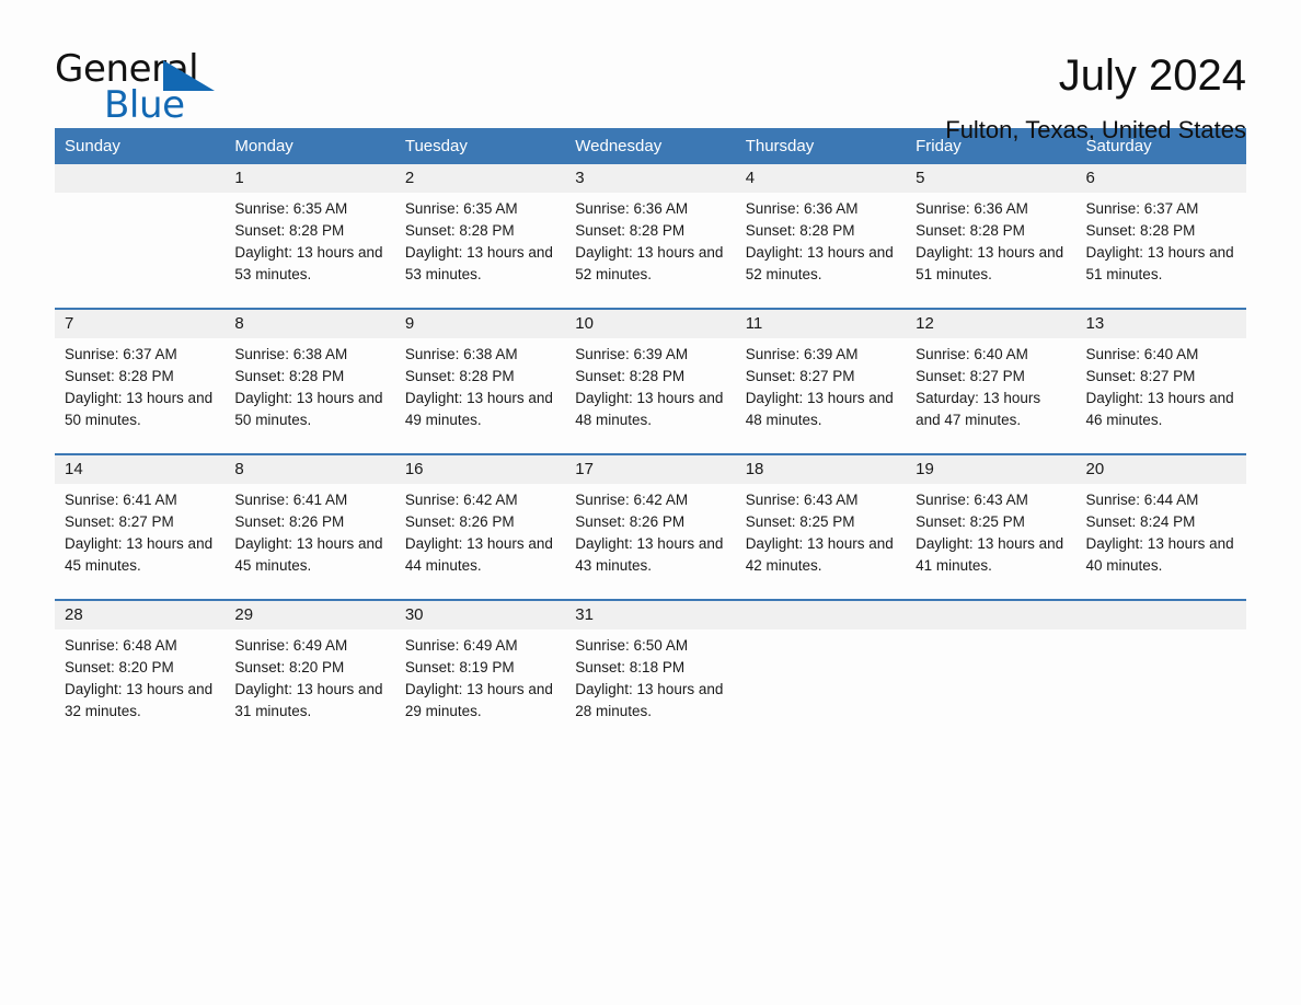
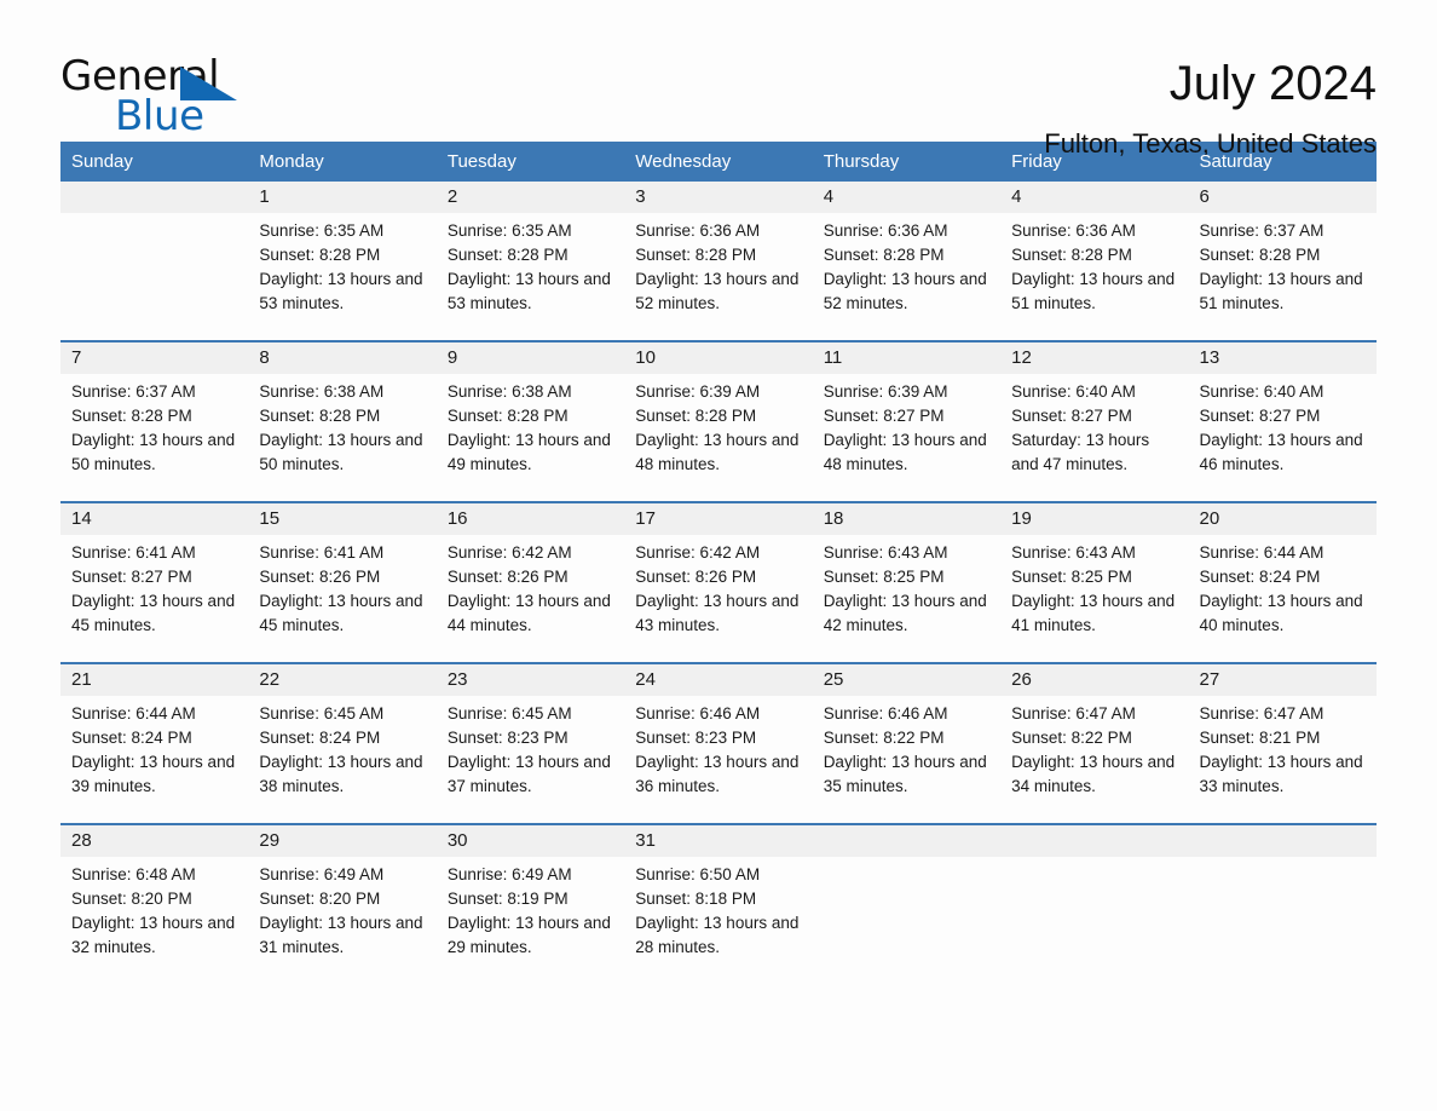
  General
  Blue
  July 2024
  Fulton, Texas, United States
  Sunday	Monday	Tuesday	Wednesday	Thursday	Friday	Saturday
- 	1Sunrise: 6:35 AMSunset: 8:28 PMDaylight: 13 hours and 53 minutes.	2Sunrise: 6:35 AMSunset: 8:28 PMDaylight: 13 hours and 53 minutes.	3Sunrise: 6:36 AMSunset: 8:28 PMDaylight: 13 hours and 52 minutes.	4Sunrise: 6:36 AMSunset: 8:28 PMDaylight: 13 hours and 52 minutes.	5Sunrise: 6:36 AMSunset: 8:28 PMDaylight: 13 hours and 51 minutes.	6Sunrise: 6:37 AMSunset: 8:28 PMDaylight: 13 hours and 51 minutes.
+ 	1Sunrise: 6:35 AMSunset: 8:28 PMDaylight: 13 hours and 53 minutes.	2Sunrise: 6:35 AMSunset: 8:28 PMDaylight: 13 hours and 53 minutes.	3Sunrise: 6:36 AMSunset: 8:28 PMDaylight: 13 hours and 52 minutes.	4Sunrise: 6:36 AMSunset: 8:28 PMDaylight: 13 hours and 52 minutes.	4Sunrise: 6:36 AMSunset: 8:28 PMDaylight: 13 hours and 51 minutes.	6Sunrise: 6:37 AMSunset: 8:28 PMDaylight: 13 hours and 51 minutes.
  7Sunrise: 6:37 AMSunset: 8:28 PMDaylight: 13 hours and 50 minutes.	8Sunrise: 6:38 AMSunset: 8:28 PMDaylight: 13 hours and 50 minutes.	9Sunrise: 6:38 AMSunset: 8:28 PMDaylight: 13 hours and 49 minutes.	10Sunrise: 6:39 AMSunset: 8:28 PMDaylight: 13 hours and 48 minutes.	11Sunrise: 6:39 AMSunset: 8:27 PMDaylight: 13 hours and 48 minutes.	12Sunrise: 6:40 AMSunset: 8:27 PMSaturday: 13 hours and 47 minutes.	13Sunrise: 6:40 AMSunset: 8:27 PMDaylight: 13 hours and 46 minutes.
- 14Sunrise: 6:41 AMSunset: 8:27 PMDaylight: 13 hours and 45 minutes.	8Sunrise: 6:41 AMSunset: 8:26 PMDaylight: 13 hours and 45 minutes.	16Sunrise: 6:42 AMSunset: 8:26 PMDaylight: 13 hours and 44 minutes.	17Sunrise: 6:42 AMSunset: 8:26 PMDaylight: 13 hours and 43 minutes.	18Sunrise: 6:43 AMSunset: 8:25 PMDaylight: 13 hours and 42 minutes.	19Sunrise: 6:43 AMSunset: 8:25 PMDaylight: 13 hours and 41 minutes.	20Sunrise: 6:44 AMSunset: 8:24 PMDaylight: 13 hours and 40 minutes.
+ 14Sunrise: 6:41 AMSunset: 8:27 PMDaylight: 13 hours and 45 minutes.	15Sunrise: 6:41 AMSunset: 8:26 PMDaylight: 13 hours and 45 minutes.	16Sunrise: 6:42 AMSunset: 8:26 PMDaylight: 13 hours and 44 minutes.	17Sunrise: 6:42 AMSunset: 8:26 PMDaylight: 13 hours and 43 minutes.	18Sunrise: 6:43 AMSunset: 8:25 PMDaylight: 13 hours and 42 minutes.	19Sunrise: 6:43 AMSunset: 8:25 PMDaylight: 13 hours and 41 minutes.	20Sunrise: 6:44 AMSunset: 8:24 PMDaylight: 13 hours and 40 minutes.
+ 21Sunrise: 6:44 AMSunset: 8:24 PMDaylight: 13 hours and 39 minutes.	22Sunrise: 6:45 AMSunset: 8:24 PMDaylight: 13 hours and 38 minutes.	23Sunrise: 6:45 AMSunset: 8:23 PMDaylight: 13 hours and 37 minutes.	24Sunrise: 6:46 AMSunset: 8:23 PMDaylight: 13 hours and 36 minutes.	25Sunrise: 6:46 AMSunset: 8:22 PMDaylight: 13 hours and 35 minutes.	26Sunrise: 6:47 AMSunset: 8:22 PMDaylight: 13 hours and 34 minutes.	27Sunrise: 6:47 AMSunset: 8:21 PMDaylight: 13 hours and 33 minutes.
  28Sunrise: 6:48 AMSunset: 8:20 PMDaylight: 13 hours and 32 minutes.	29Sunrise: 6:49 AMSunset: 8:20 PMDaylight: 13 hours and 31 minutes.	30Sunrise: 6:49 AMSunset: 8:19 PMDaylight: 13 hours and 29 minutes.	31Sunrise: 6:50 AMSunset: 8:18 PMDaylight: 13 hours and 28 minutes.
